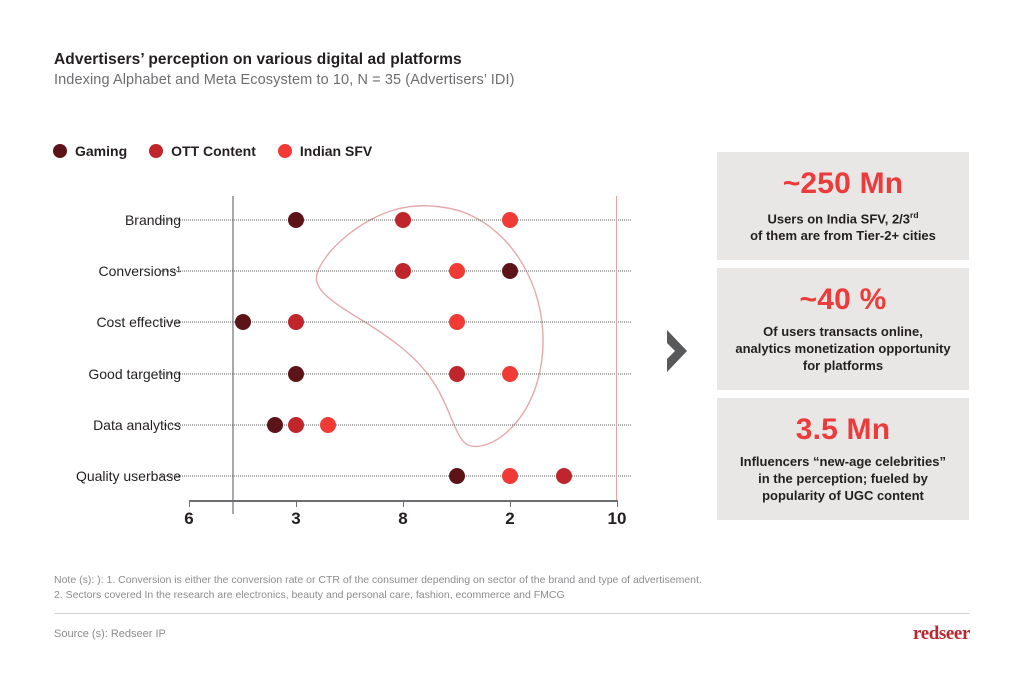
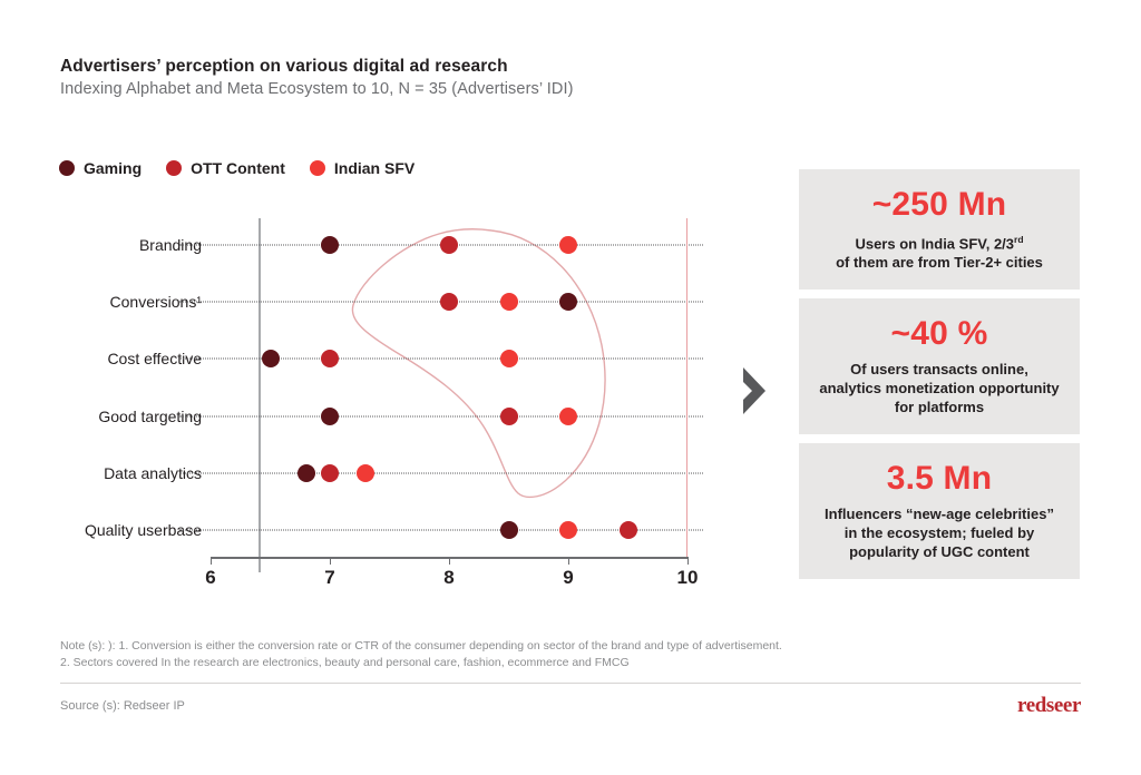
- Advertisers’ perception on various digital ad platforms
+ Advertisers’ perception on various digital ad research
  Indexing Alphabet and Meta Ecosystem to 10, N = 35 (Advertisers’ IDI)
  Gaming
  OTT Content
  Indian SFV
  Branding
  Conversions¹
  Cost effective
  Good targeting
  Data analytics
  Quality userbase
  6
- 3
+ 7
  8
- 2
+ 9
  10
  ~250 Mn
  Users on India SFV, 2/3rd
  of them are from Tier-2+ cities
  ~40 %
  Of users transacts online,
  analytics monetization opportunity for platforms
  3.5 Mn
  Influencers “new-age celebrities”
- in the perception; fueled by popularity of UGC content
+ in the ecosystem; fueled by popularity of UGC content
  Note (s): ): 1. Conversion is either the conversion rate or CTR of the consumer depending on sector of the brand and type of advertisement.
  2. Sectors covered In the research are electronics, beauty and personal care, fashion, ecommerce and FMCG
  Source (s): Redseer IP
  redseer
